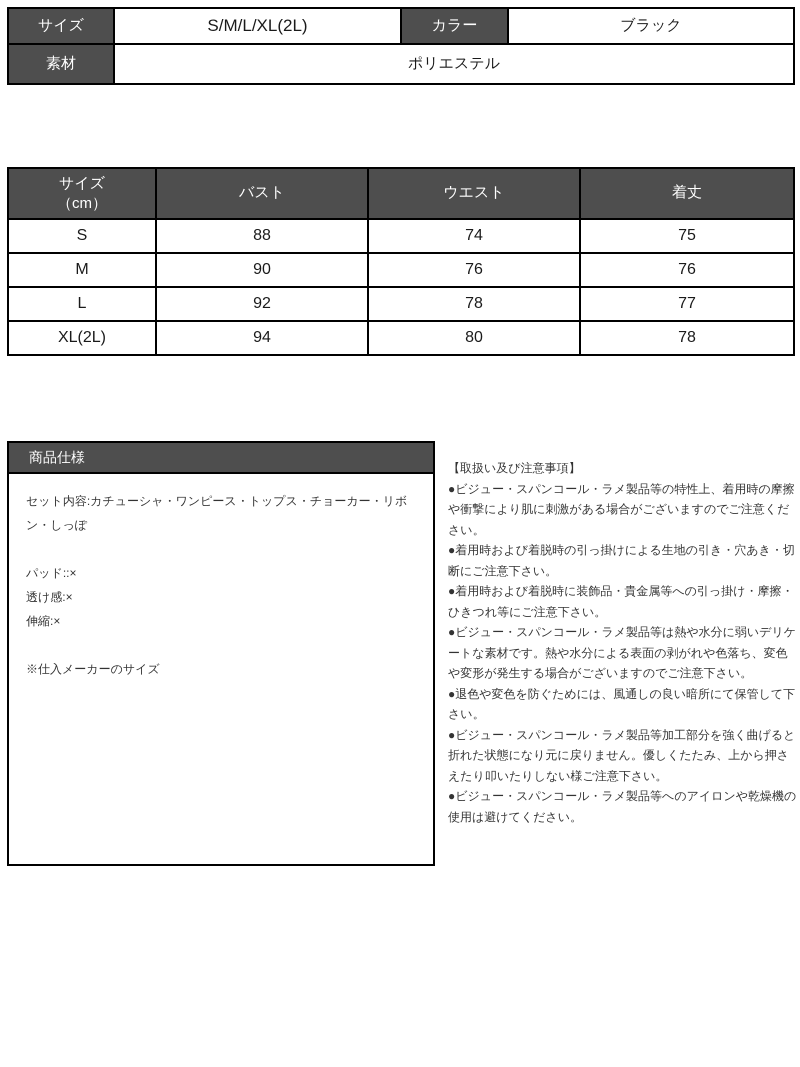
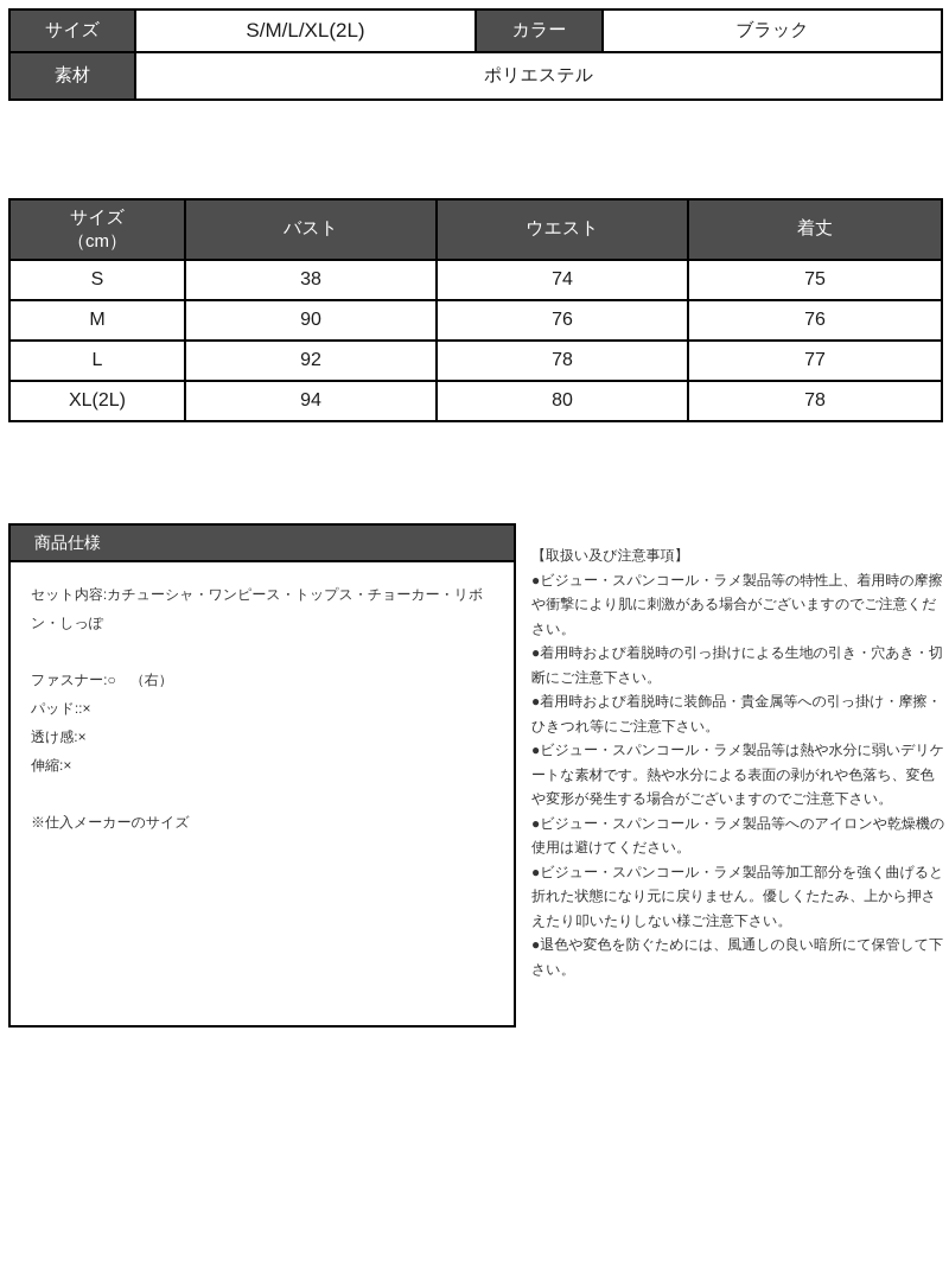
  サイズ	S/M/L/XL(2L)	カラー	ブラック
  素材	ポリエステル
  サイズ （cm）	バスト	ウエスト	着丈
- S	88	74	75
+ S	38	74	75
  M	90	76	76
  L	92	78	77
  XL(2L)	94	80	78
  商品仕様
  セット内容:カチューシャ・ワンピース・トップス・チョーカー・リボン・しっぽ
+ ファスナー:○ （右）
  パッド::×
  透け感:×
  伸縮:×
  ※仕入メーカーのサイズ
  【取扱い及び注意事項】
  ●ビジュー・スパンコール・ラメ製品等の特性上、着用時の摩擦や衝撃により肌に刺激がある場合がございますのでご注意ください。
  ●着用時および着脱時の引っ掛けによる生地の引き・穴あき・切断にご注意下さい。
  ●着用時および着脱時に装飾品・貴金属等への引っ掛け・摩擦・ひきつれ等にご注意下さい。
  ●ビジュー・スパンコール・ラメ製品等は熱や水分に弱いデリケートな素材です。熱や水分による表面の剥がれや色落ち、変色や変形が発生する場合がございますのでご注意下さい。
- ●退色や変色を防ぐためには、風通しの良い暗所にて保管して下さい。
+ ●ビジュー・スパンコール・ラメ製品等へのアイロンや乾燥機の使用は避けてください。
  ●ビジュー・スパンコール・ラメ製品等加工部分を強く曲げると折れた状態になり元に戻りません。優しくたたみ、上から押さえたり叩いたりしない様ご注意下さい。
- ●ビジュー・スパンコール・ラメ製品等へのアイロンや乾燥機の使用は避けてください。
+ ●退色や変色を防ぐためには、風通しの良い暗所にて保管して下さい。
